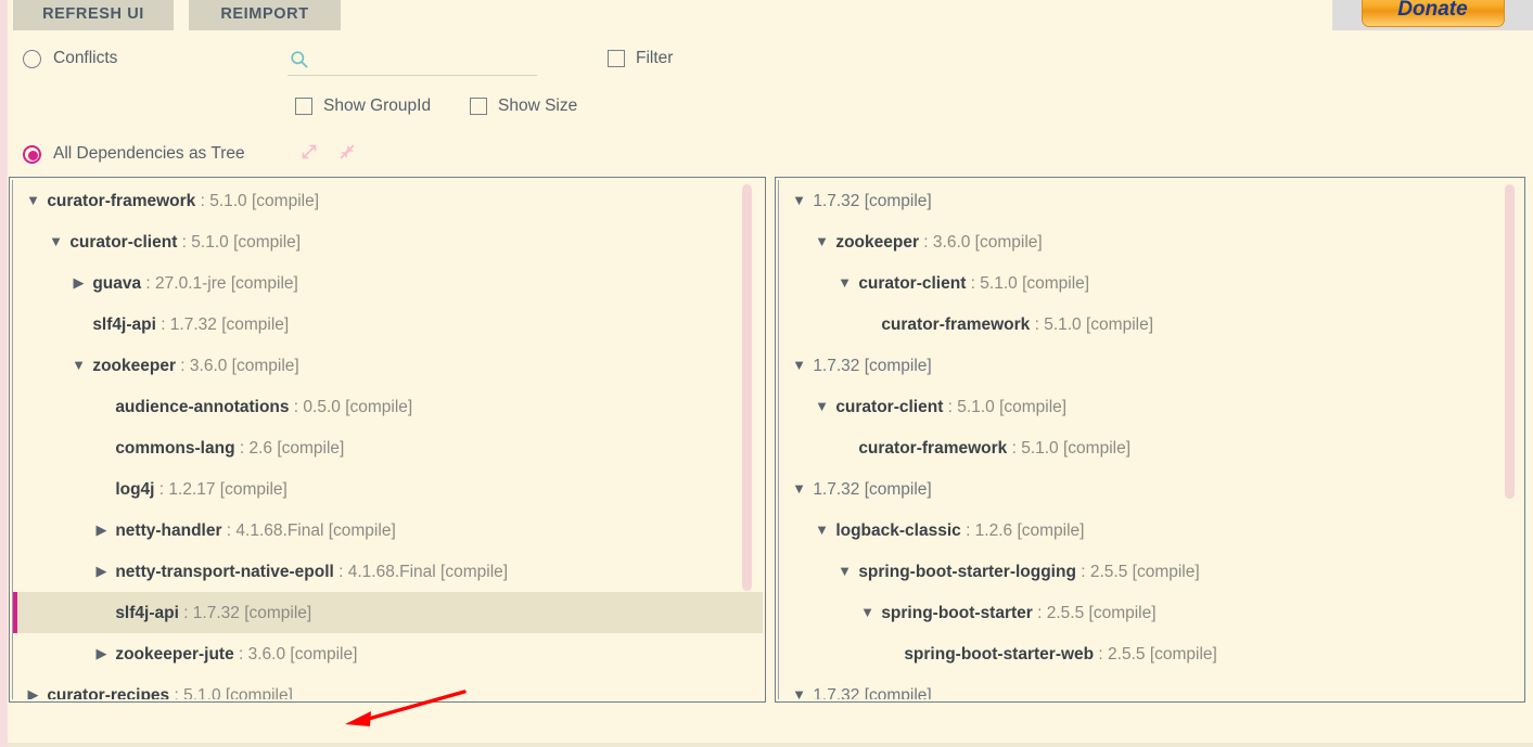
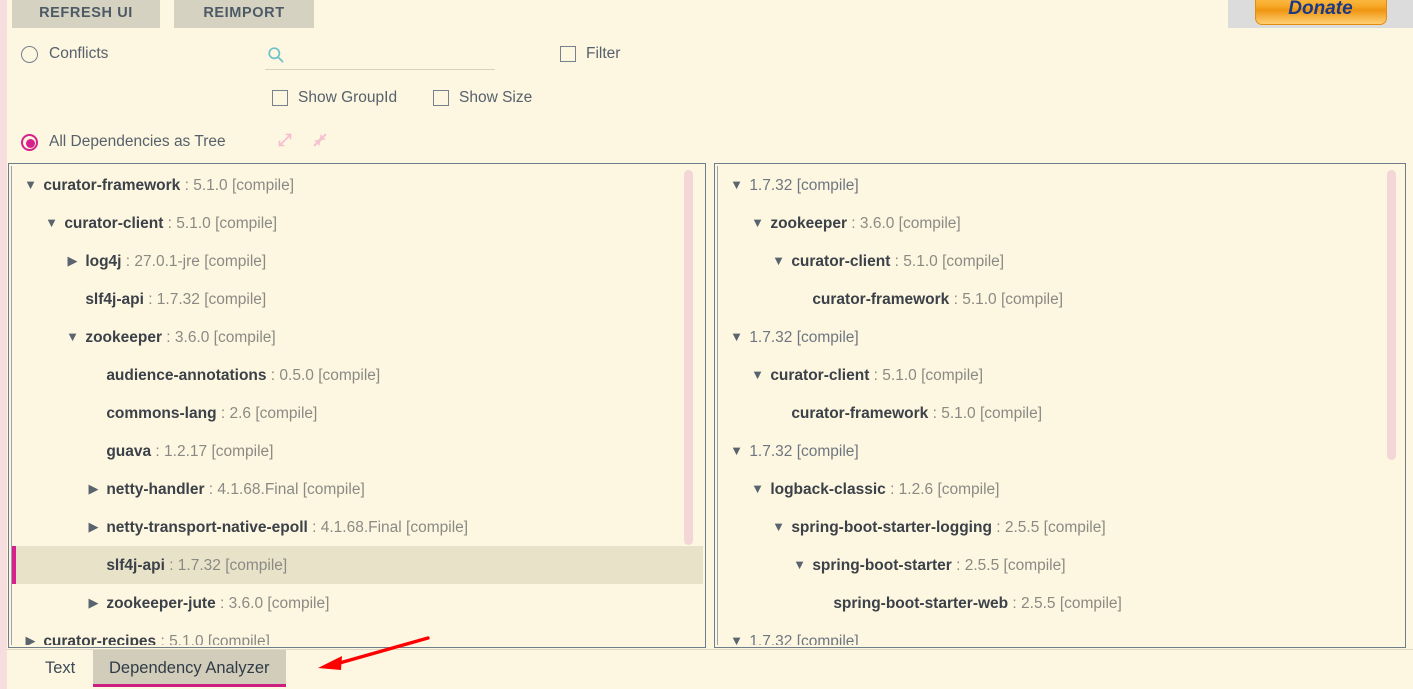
  REFRESH UI
  REIMPORT
  Donate
  Conflicts
  All Dependencies as Tree
  Filter
  Show GroupId
  Show Size
  ▼ curator-framework : 5.1.0 [compile]
  ▼ curator-client : 5.1.0 [compile]
- ▶ guava : 27.0.1-jre [compile]
+ ▶ log4j : 27.0.1-jre [compile]
  slf4j-api : 1.7.32 [compile]
  ▼ zookeeper : 3.6.0 [compile]
  audience-annotations : 0.5.0 [compile]
  commons-lang : 2.6 [compile]
- log4j : 1.2.17 [compile]
+ guava : 1.2.17 [compile]
  ▶ netty-handler : 4.1.68.Final [compile]
  ▶ netty-transport-native-epoll : 4.1.68.Final [compile]
  slf4j-api : 1.7.32 [compile]
  ▶ zookeeper-jute : 3.6.0 [compile]
  ▶ curator-recipes : 5.1.0 [compile]
  ▼ 1.7.32 [compile]
  ▼ zookeeper : 3.6.0 [compile]
  ▼ curator-client : 5.1.0 [compile]
  curator-framework : 5.1.0 [compile]
  ▼ 1.7.32 [compile]
  ▼ curator-client : 5.1.0 [compile]
  curator-framework : 5.1.0 [compile]
  ▼ 1.7.32 [compile]
  ▼ logback-classic : 1.2.6 [compile]
  ▼ spring-boot-starter-logging : 2.5.5 [compile]
  ▼ spring-boot-starter : 2.5.5 [compile]
  spring-boot-starter-web : 2.5.5 [compile]
  ▼ 1.7.32 [compile]
+ Text
+ Dependency Analyzer
